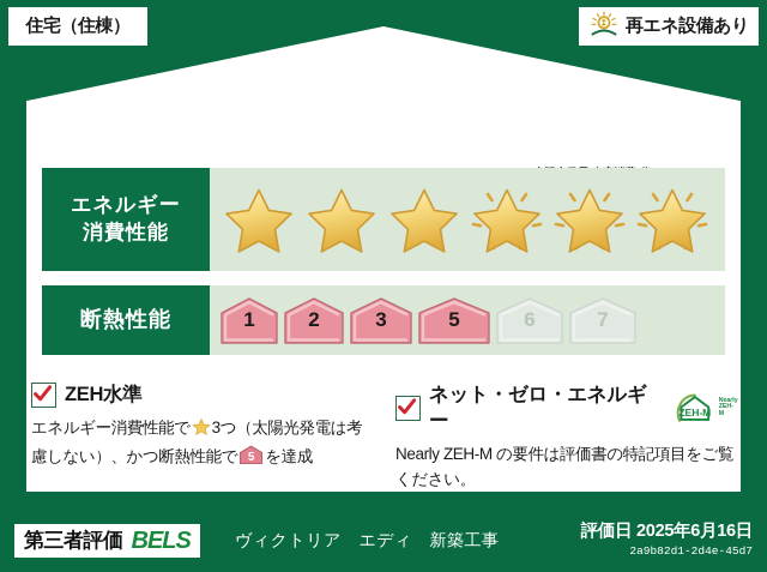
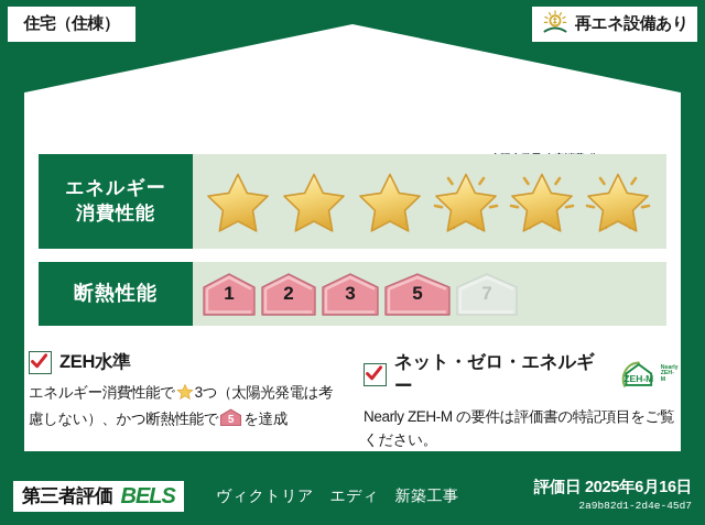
  住宅（住棟）
  再エネ設備あり
  エネルギー
  消費性能
  断熱性能
  1
  2
  3
  5
- 6
  7
  ZEH水準
  エネルギー消費性能で 3つ（太陽光発電は考慮しない）、かつ断熱性能で
  5
  を達成
  ネット・ゼロ・エネルギー
  ZEH-M
  Nearly ZEH-M の要件は評価書の特記項目をご覧ください。
  第三者評価
  BELS
  ヴィクトリア エディ 新築工事
  評価日 2025年6月16日
  2a9b82d1-2d4e-45d7
